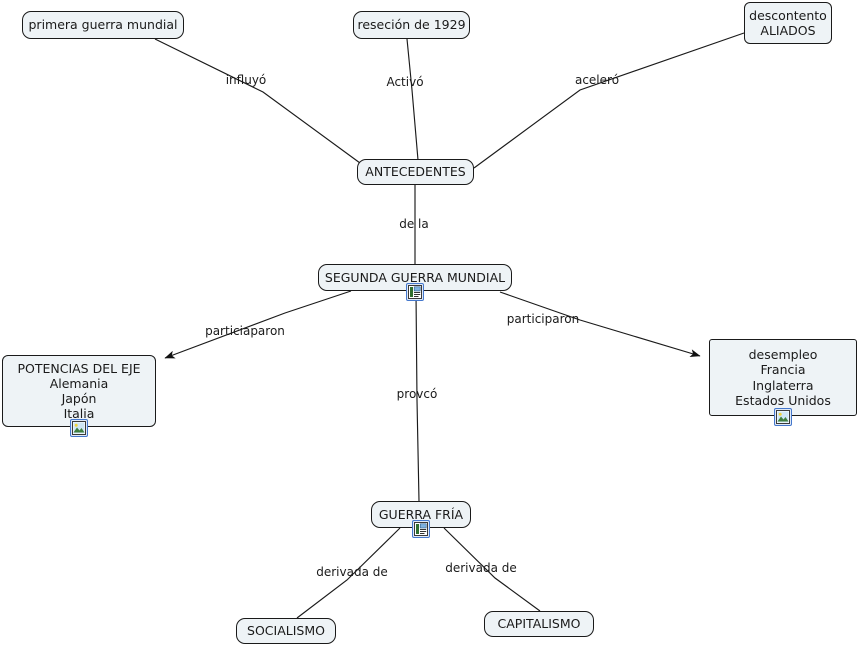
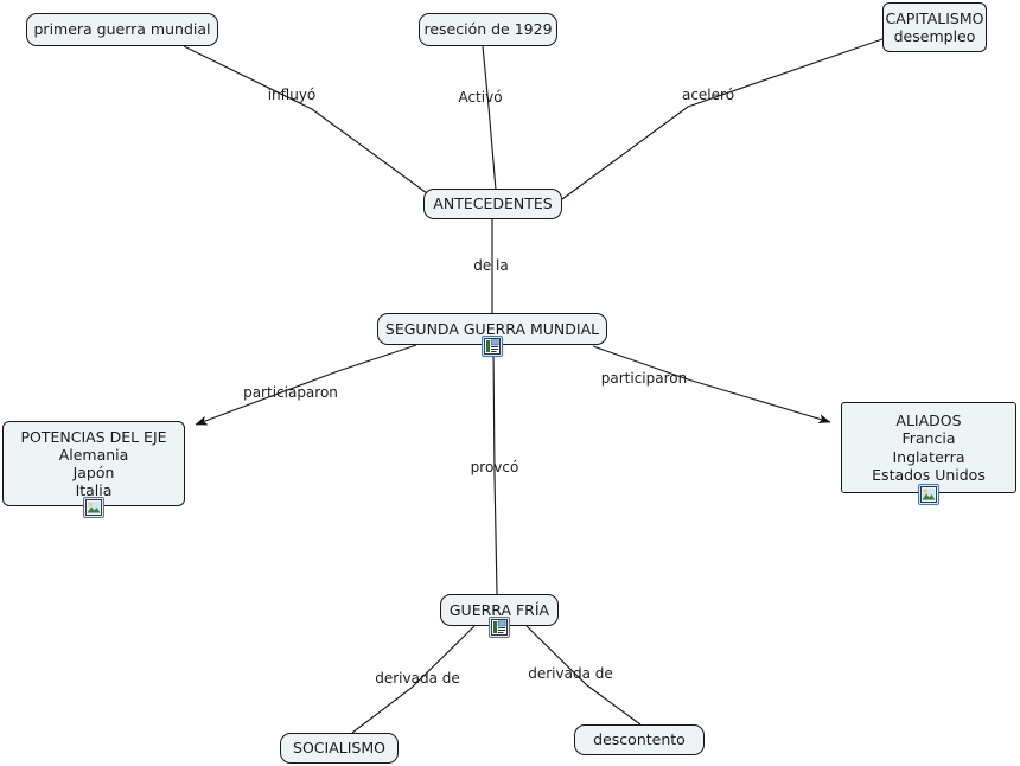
  primera guerra mundial
  reseción de 1929
- descontento
+ CAPITALISMO
- ALIADOS
+ desempleo
  ANTECEDENTES
  SEGUNDA GUERRA MUNDIAL
  POTENCIAS DEL EJE
  Alemania
  Japón
  Italia
- desempleo
+ ALIADOS
  Francia
  Inglaterra
  Estados Unidos
  GUERRA FRÍA
  SOCIALISMO
- CAPITALISMO
+ descontento
  influyó
  Activó
  aceleró
  de la
  particiaparon
  participaron
  provcó
  derivada de
  derivada de
